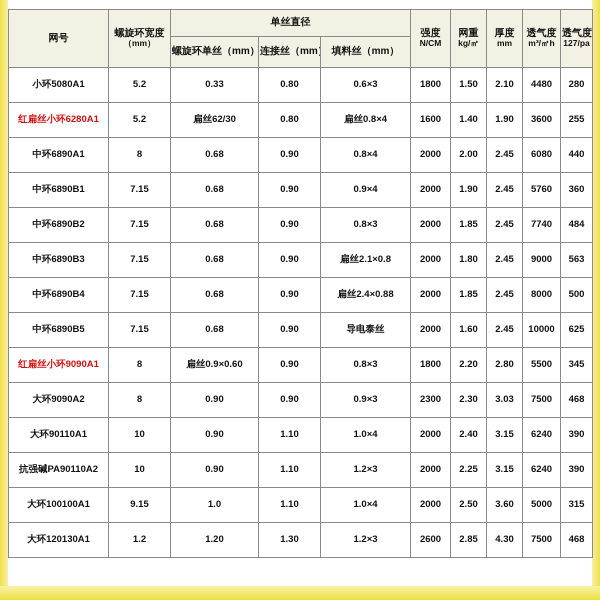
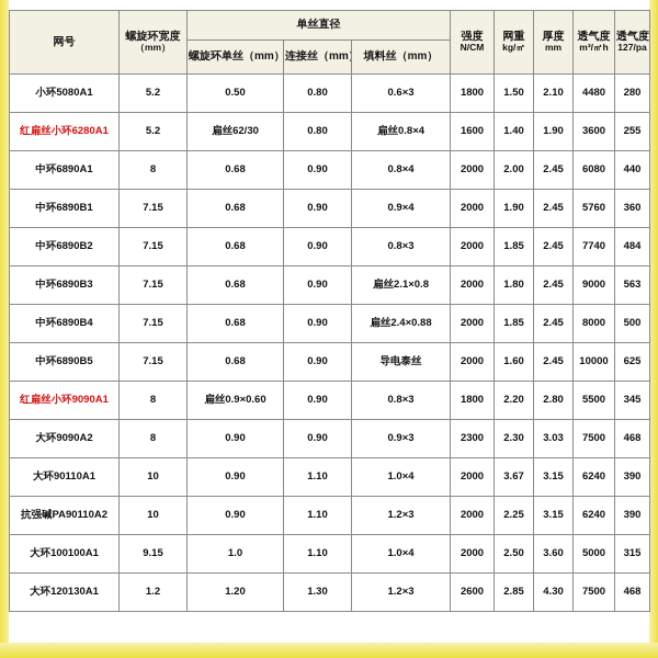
  网号	螺旋环宽度 （mm）	单丝直径	强度 N/CM	网重 kg/㎡	厚度 mm	透气度 m³/㎡h	透气度 127/pa
  螺旋环单丝（mm）	连接丝（mm	填料丝（mm）
- 小环5080A1	5.2	0.33	0.80	0.6×3	1800	1.50	2.10	4480	280
+ 小环5080A1	5.2	0.50	0.80	0.6×3	1800	1.50	2.10	4480	280
  红扁丝小环6280A1	5.2	扁丝62/30	0.80	扁丝0.8×4	1600	1.40	1.90	3600	255
  中环6890A1	8	0.68	0.90	0.8×4	2000	2.00	2.45	6080	440
  中环6890B1	7.15	0.68	0.90	0.9×4	2000	1.90	2.45	5760	360
  中环6890B2	7.15	0.68	0.90	0.8×3	2000	1.85	2.45	7740	484
  中环6890B3	7.15	0.68	0.90	扁丝2.1×0.8	2000	1.80	2.45	9000	563
  中环6890B4	7.15	0.68	0.90	扁丝2.4×0.88	2000	1.85	2.45	8000	500
  中环6890B5	7.15	0.68	0.90	导电泰丝	2000	1.60	2.45	10000	625
  红扁丝小环9090A1	8	扁丝0.9×0.60	0.90	0.8×3	1800	2.20	2.80	5500	345
  大环9090A2	8	0.90	0.90	0.9×3	2300	2.30	3.03	7500	468
- 大环90110A1	10	0.90	1.10	1.0×4	2000	2.40	3.15	6240	390
+ 大环90110A1	10	0.90	1.10	1.0×4	2000	3.67	3.15	6240	390
  抗强碱PA90110A2	10	0.90	1.10	1.2×3	2000	2.25	3.15	6240	390
  大环100100A1	9.15	1.0	1.10	1.0×4	2000	2.50	3.60	5000	315
  大环120130A1	1.2	1.20	1.30	1.2×3	2600	2.85	4.30	7500	468
